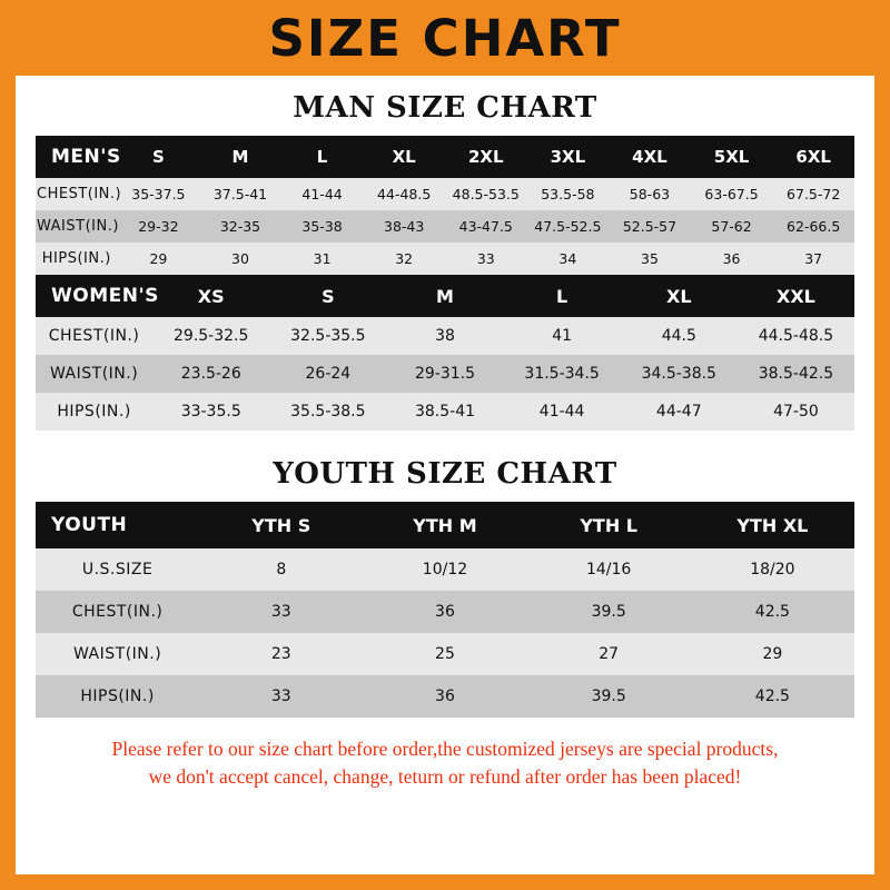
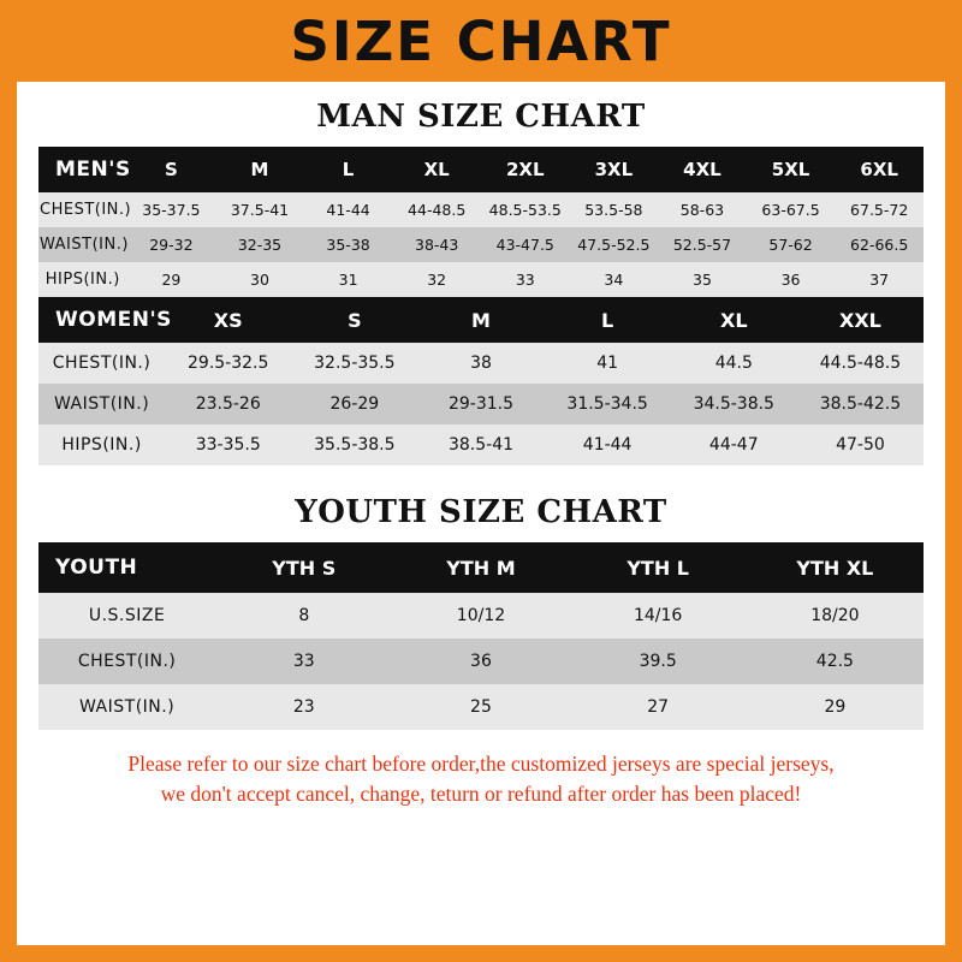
  SIZE CHART
  MAN SIZE CHART
  MEN'S	S	M	L	XL	2XL	3XL	4XL	5XL	6XL
  CHEST(IN.)	35-37.5	37.5-41	41-44	44-48.5	48.5-53.5	53.5-58	58-63	63-67.5	67.5-72
  WAIST(IN.)	29-32	32-35	35-38	38-43	43-47.5	47.5-52.5	52.5-57	57-62	62-66.5
  HIPS(IN.)	29	30	31	32	33	34	35	36	37
  WOMEN'S	XS	S	M	L	XL	XXL
  CHEST(IN.)	29.5-32.5	32.5-35.5	38	41	44.5	44.5-48.5
- WAIST(IN.)	23.5-26	26-24	29-31.5	31.5-34.5	34.5-38.5	38.5-42.5
+ WAIST(IN.)	23.5-26	26-29	29-31.5	31.5-34.5	34.5-38.5	38.5-42.5
  HIPS(IN.)	33-35.5	35.5-38.5	38.5-41	41-44	44-47	47-50
  YOUTH SIZE CHART
  YOUTH	YTH S	YTH M	YTH L	YTH XL
  U.S.SIZE	8	10/12	14/16	18/20
  CHEST(IN.)	33	36	39.5	42.5
  WAIST(IN.)	23	25	27	29
- HIPS(IN.)	33	36	39.5	42.5
- Please refer to our size chart before order,the customized jerseys are special products,
+ Please refer to our size chart before order,the customized jerseys are special jerseys,
  we don't accept cancel, change, teturn or refund after order has been placed!
